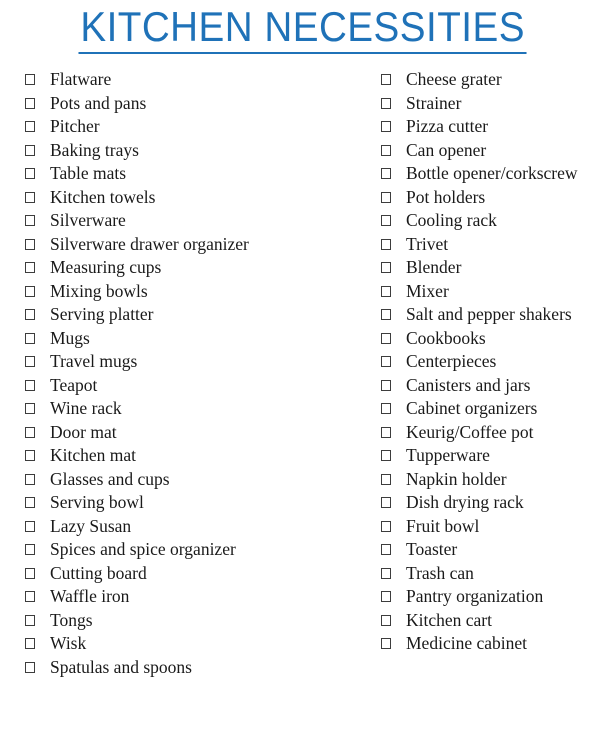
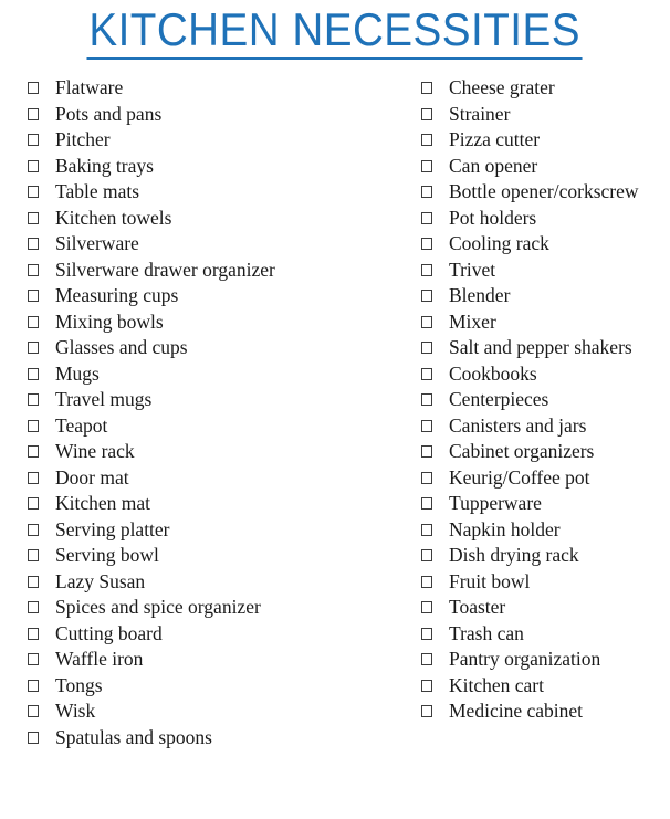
  KITCHEN NECESSITIES
  Flatware
  Pots and pans
  Pitcher
  Baking trays
  Table mats
  Kitchen towels
  Silverware
  Silverware drawer organizer
  Measuring cups
  Mixing bowls
- Serving platter
+ Glasses and cups
  Mugs
  Travel mugs
  Teapot
  Wine rack
  Door mat
  Kitchen mat
- Glasses and cups
+ Serving platter
  Serving bowl
  Lazy Susan
  Spices and spice organizer
  Cutting board
  Waffle iron
  Tongs
  Wisk
  Spatulas and spoons
  Cheese grater
  Strainer
  Pizza cutter
  Can opener
  Bottle opener/corkscrew
  Pot holders
  Cooling rack
  Trivet
  Blender
  Mixer
  Salt and pepper shakers
  Cookbooks
  Centerpieces
  Canisters and jars
  Cabinet organizers
  Keurig/Coffee pot
  Tupperware
  Napkin holder
  Dish drying rack
  Fruit bowl
  Toaster
  Trash can
  Pantry organization
  Kitchen cart
  Medicine cabinet
